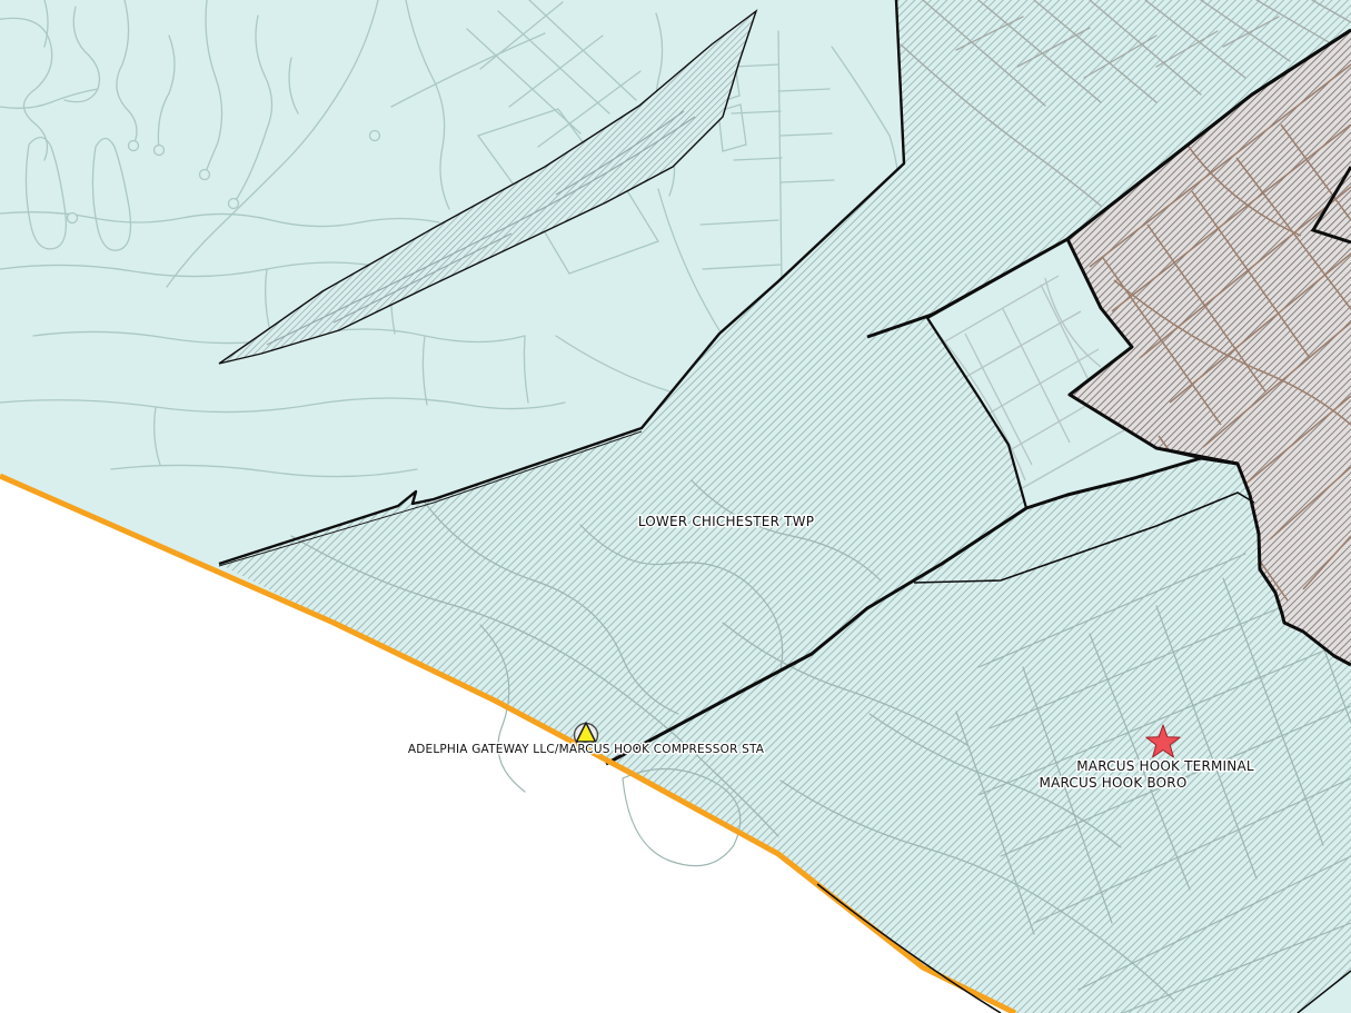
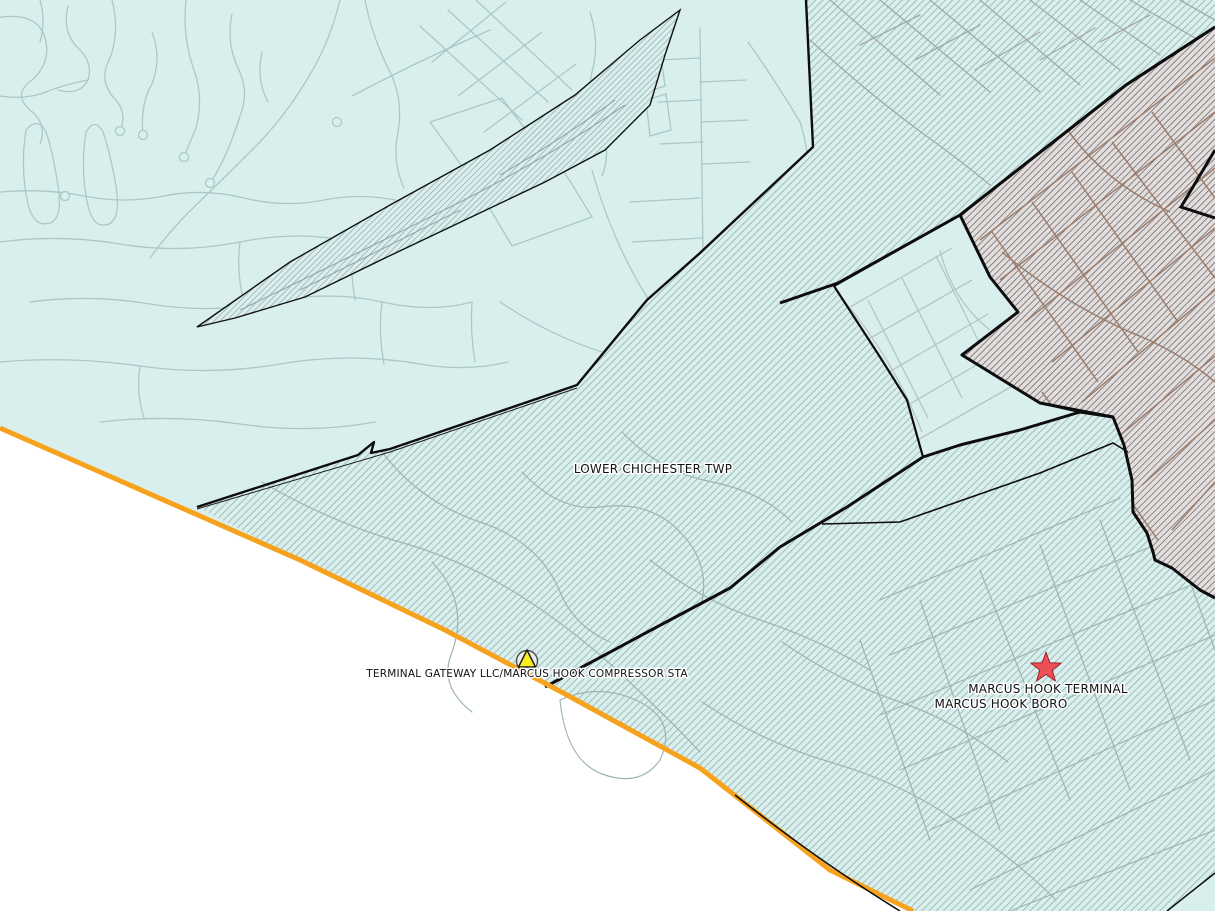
  LOWER CHICHESTER TWP
- ADELPHIA GATEWAY LLC/MARCUS HOOK COMPRESSOR STA
+ TERMINAL GATEWAY LLC/MARCUS HOOK COMPRESSOR STA
  MARCUS HOOK TERMINAL
  MARCUS HOOK BORO
